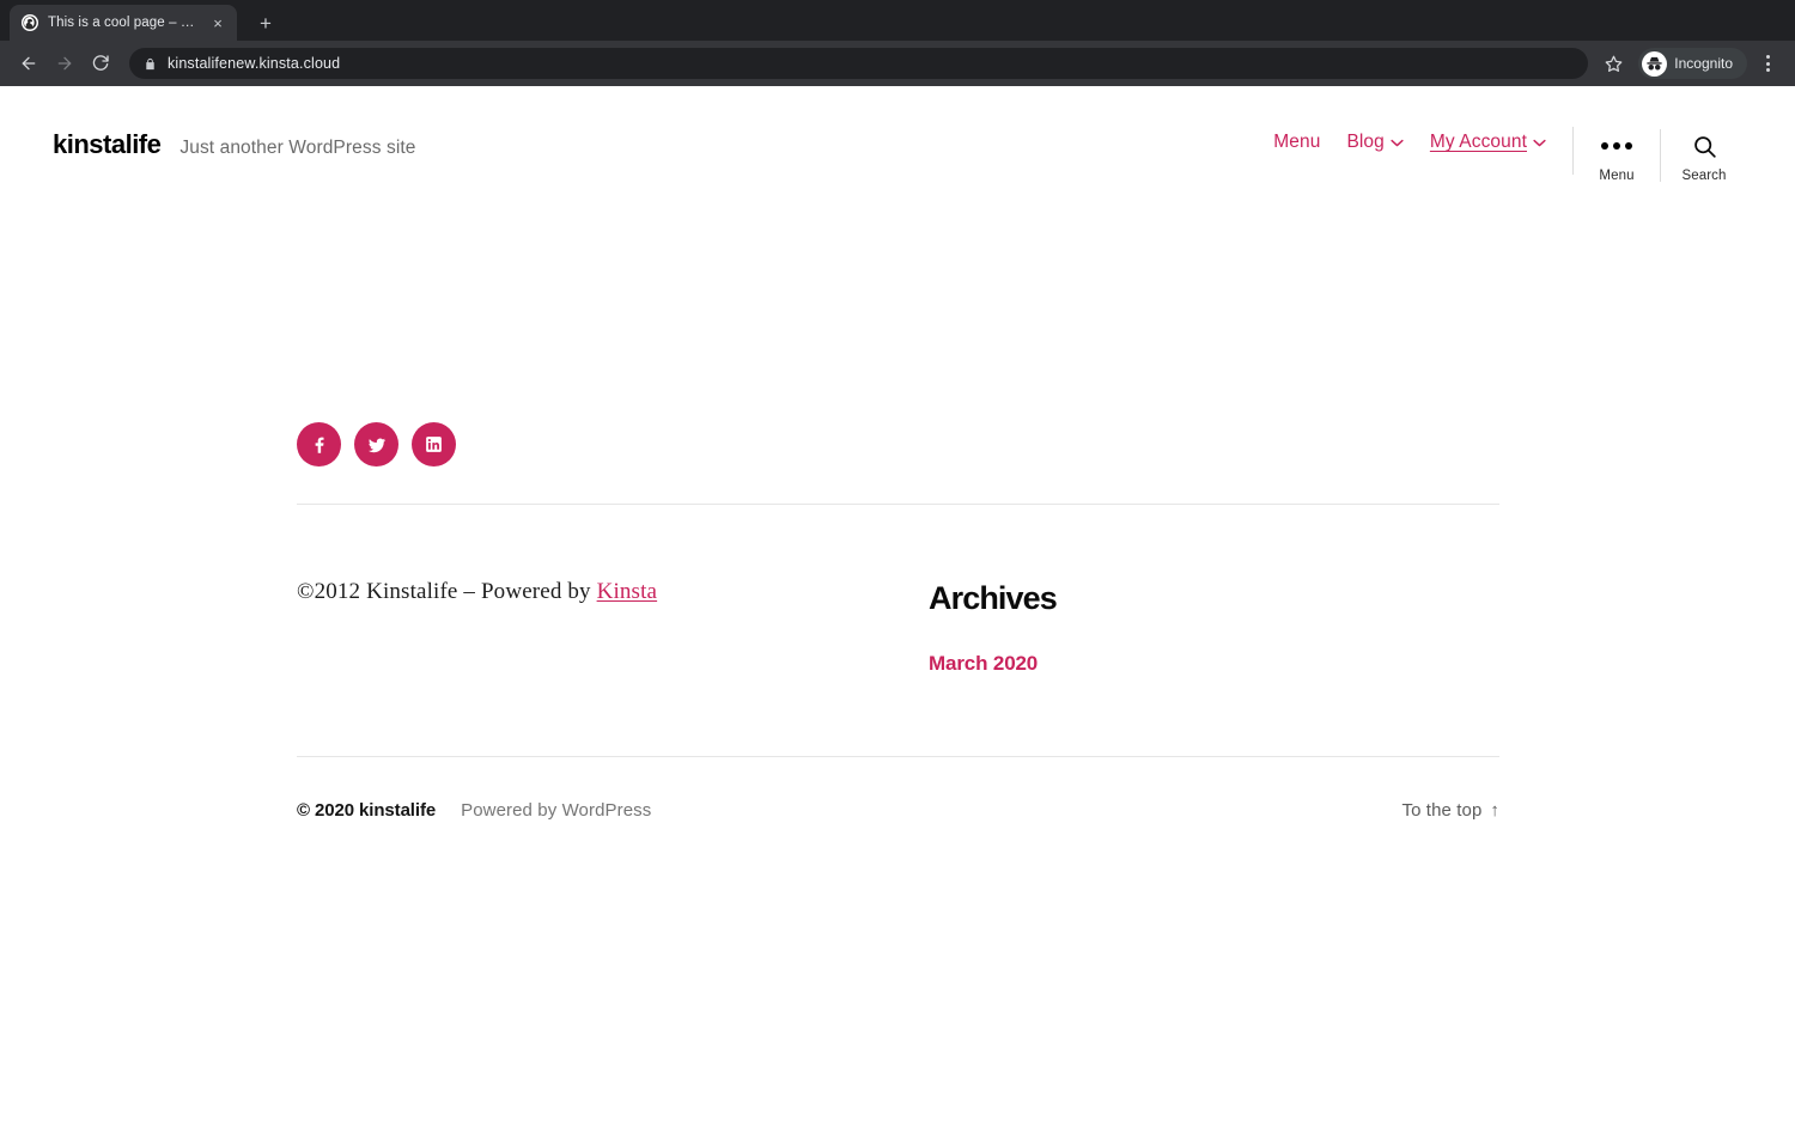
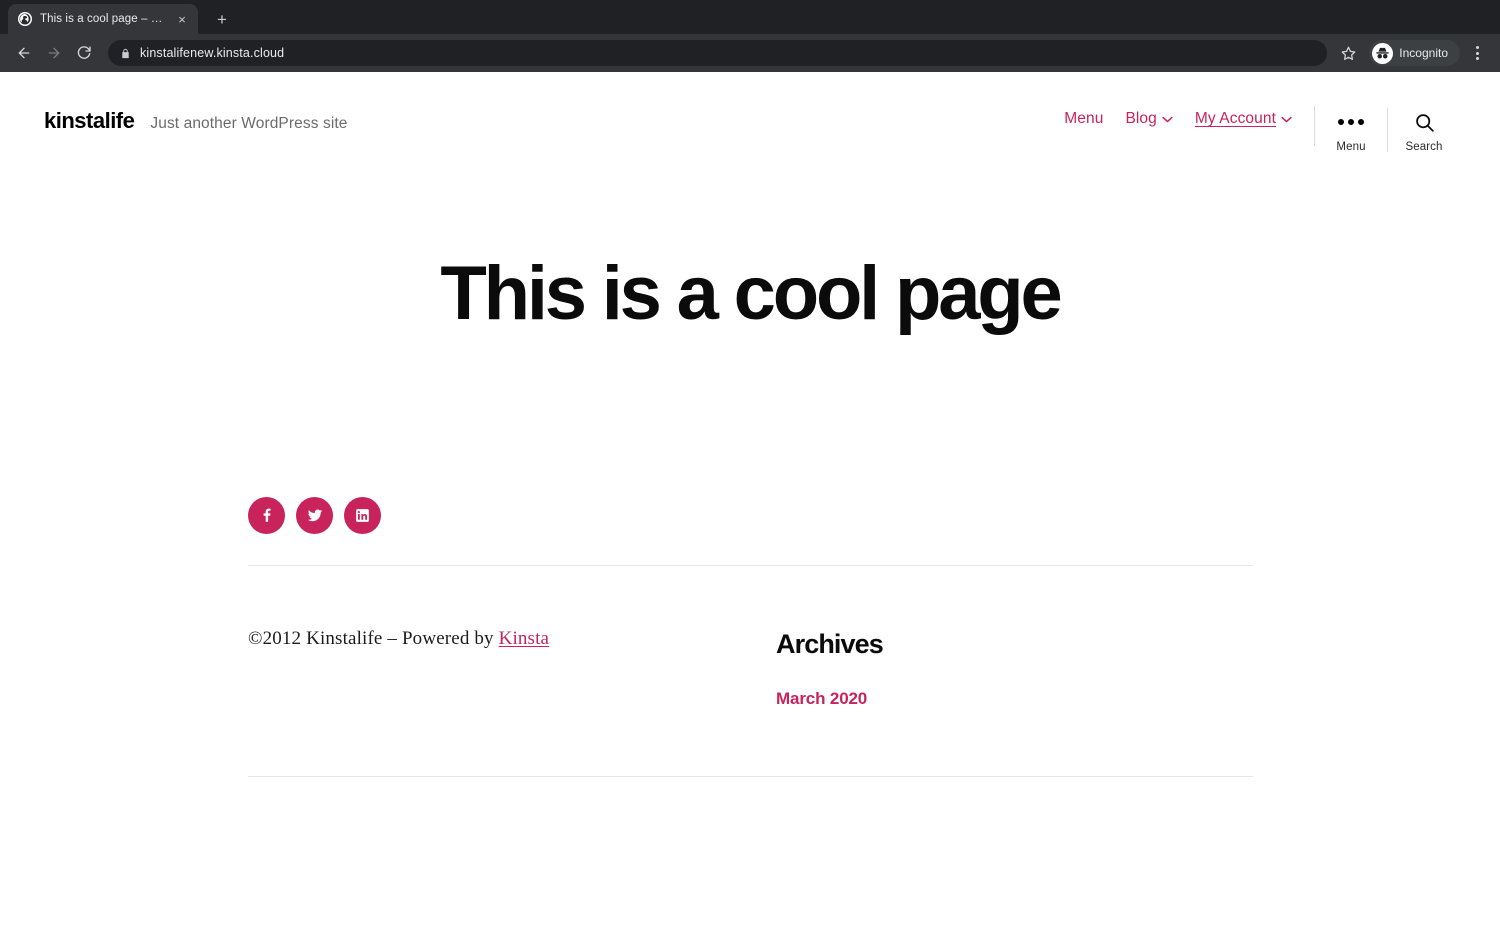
  This is a cool page – kin
  ×
  +
  kinstalifenew.kinsta.cloud
  Incognito
  kinstalife
  Just another WordPress site
  Menu
  Blog
  My Account
  Menu
  Search
+ This is a cool page
  ©2012 Kinstalife – Powered by Kinsta
  Archives
  March 2020
- © 2020 kinstalife
- Powered by WordPress
- To the top
- ↑
